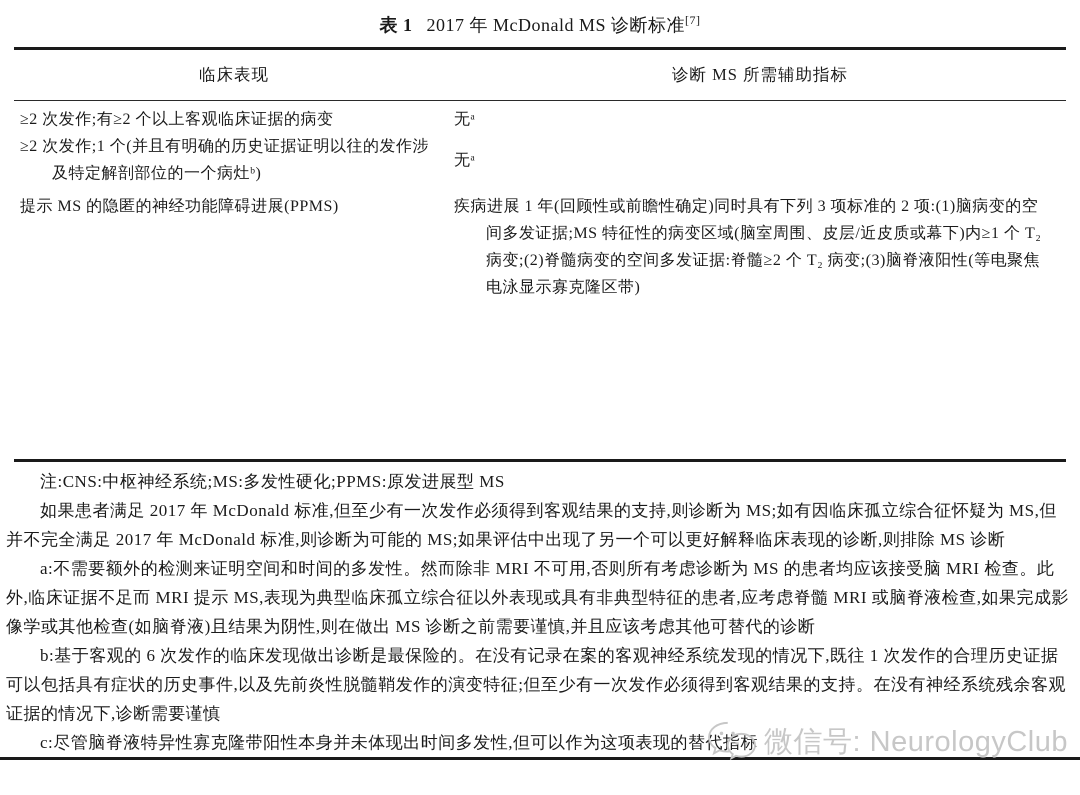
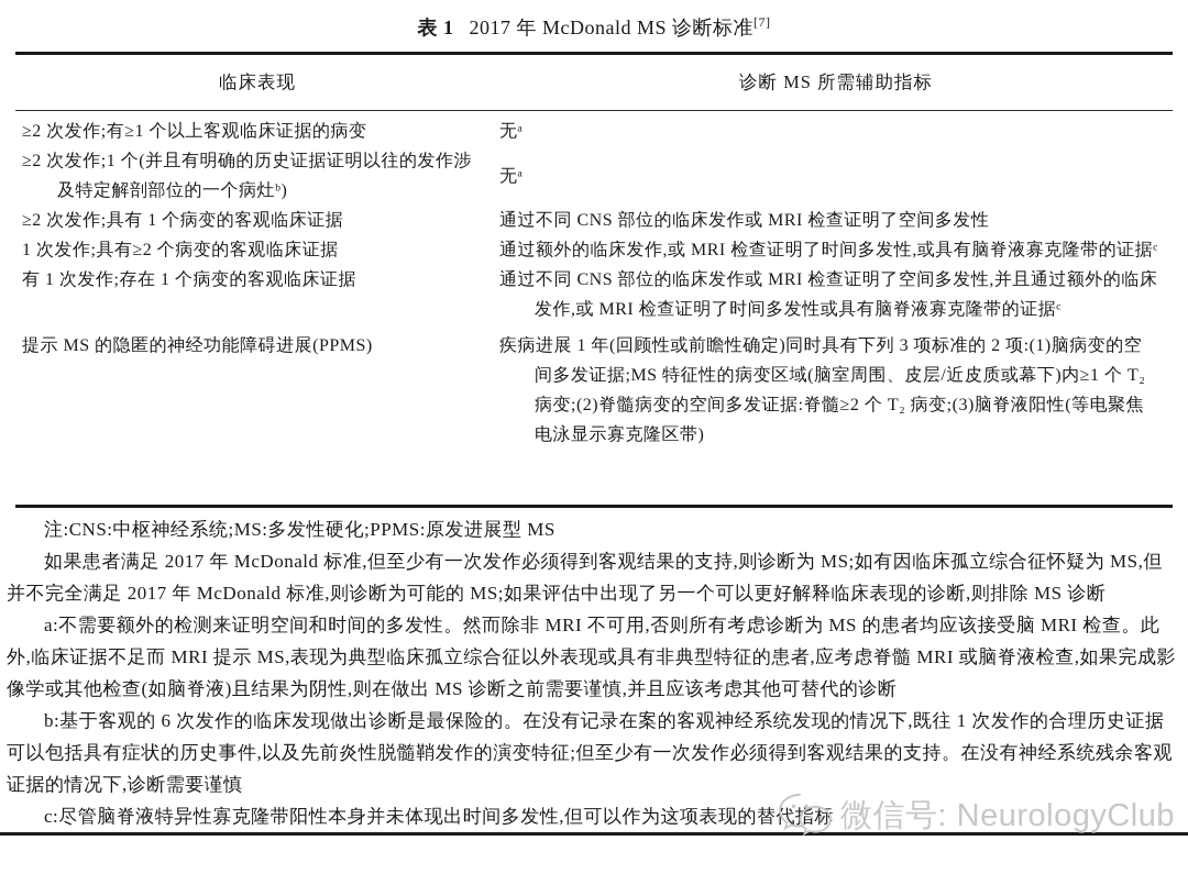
  表 1 2017 年 McDonald MS 诊断标准[7]
  临床表现
  诊断 MS 所需辅助指标
- ≥2 次发作;有≥2 个以上客观临床证据的病变
+ ≥2 次发作;有≥1 个以上客观临床证据的病变
  无ᵃ
  ≥2 次发作;1 个(并且有明确的历史证据证明以往的发作涉及特定解剖部位的一个病灶ᵇ)
  无ᵃ
+ ≥2 次发作;具有 1 个病变的客观临床证据
+ 通过不同 CNS 部位的临床发作或 MRI 检查证明了空间多发性
+ 1 次发作;具有≥2 个病变的客观临床证据
+ 通过额外的临床发作,或 MRI 检查证明了时间多发性,或具有脑脊液寡克隆带的证据ᶜ
+ 有 1 次发作;存在 1 个病变的客观临床证据
+ 通过不同 CNS 部位的临床发作或 MRI 检查证明了空间多发性,并且通过额外的临床发作,或 MRI 检查证明了时间多发性或具有脑脊液寡克隆带的证据ᶜ
  提示 MS 的隐匿的神经功能障碍进展(PPMS)
  疾病进展 1 年(回顾性或前瞻性确定)同时具有下列 3 项标准的 2 项:(1)脑病变的空间多发证据;MS 特征性的病变区域(脑室周围、皮层/近皮质或幕下)内≥1 个 T₂ 病变;(2)脊髓病变的空间多发证据:脊髓≥2 个 T₂ 病变;(3)脑脊液阳性(等电聚焦电泳显示寡克隆区带)
  注:CNS:中枢神经系统;MS:多发性硬化;PPMS:原发进展型 MS
  如果患者满足 2017 年 McDonald 标准,但至少有一次发作必须得到客观结果的支持,则诊断为 MS;如有因临床孤立综合征怀疑为 MS,但并不完全满足 2017 年 McDonald 标准,则诊断为可能的 MS;如果评估中出现了另一个可以更好解释临床表现的诊断,则排除 MS 诊断
  a:不需要额外的检测来证明空间和时间的多发性。然而除非 MRI 不可用,否则所有考虑诊断为 MS 的患者均应该接受脑 MRI 检查。此外,临床证据不足而 MRI 提示 MS,表现为典型临床孤立综合征以外表现或具有非典型特征的患者,应考虑脊髓 MRI 或脑脊液检查,如果完成影像学或其他检查(如脑脊液)且结果为阴性,则在做出 MS 诊断之前需要谨慎,并且应该考虑其他可替代的诊断
  b:基于客观的 6 次发作的临床发现做出诊断是最保险的。在没有记录在案的客观神经系统发现的情况下,既往 1 次发作的合理历史证据可以包括具有症状的历史事件,以及先前炎性脱髓鞘发作的演变特征;但至少有一次发作必须得到客观结果的支持。在没有神经系统残余客观证据的情况下,诊断需要谨慎
  c:尽管脑脊液特异性寡克隆带阳性本身并未体现出时间多发性,但可以作为这项表现的替代指标
  微信号: NeurologyClub
